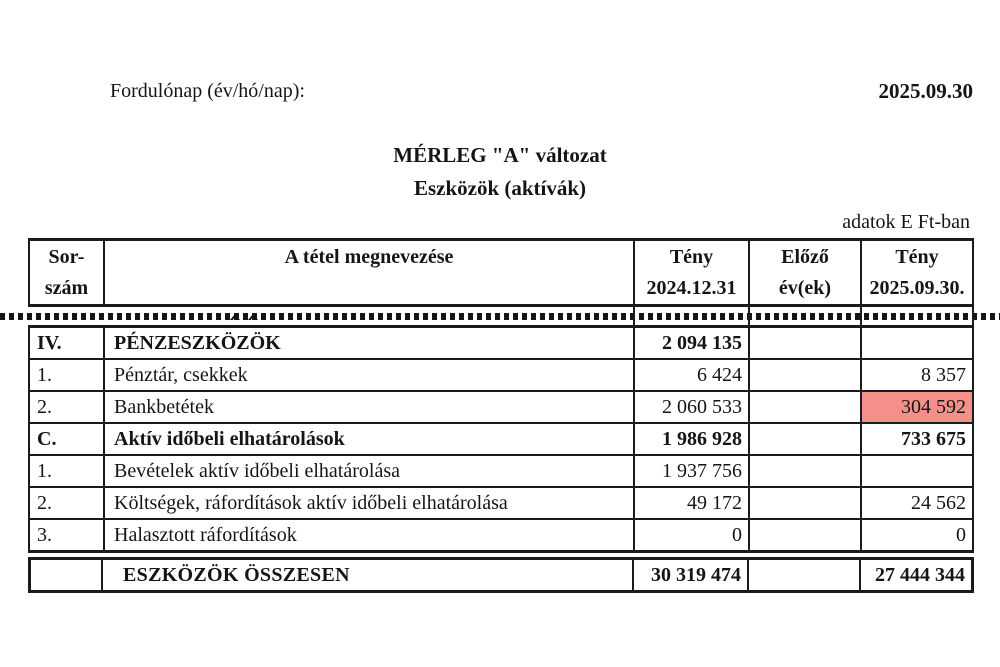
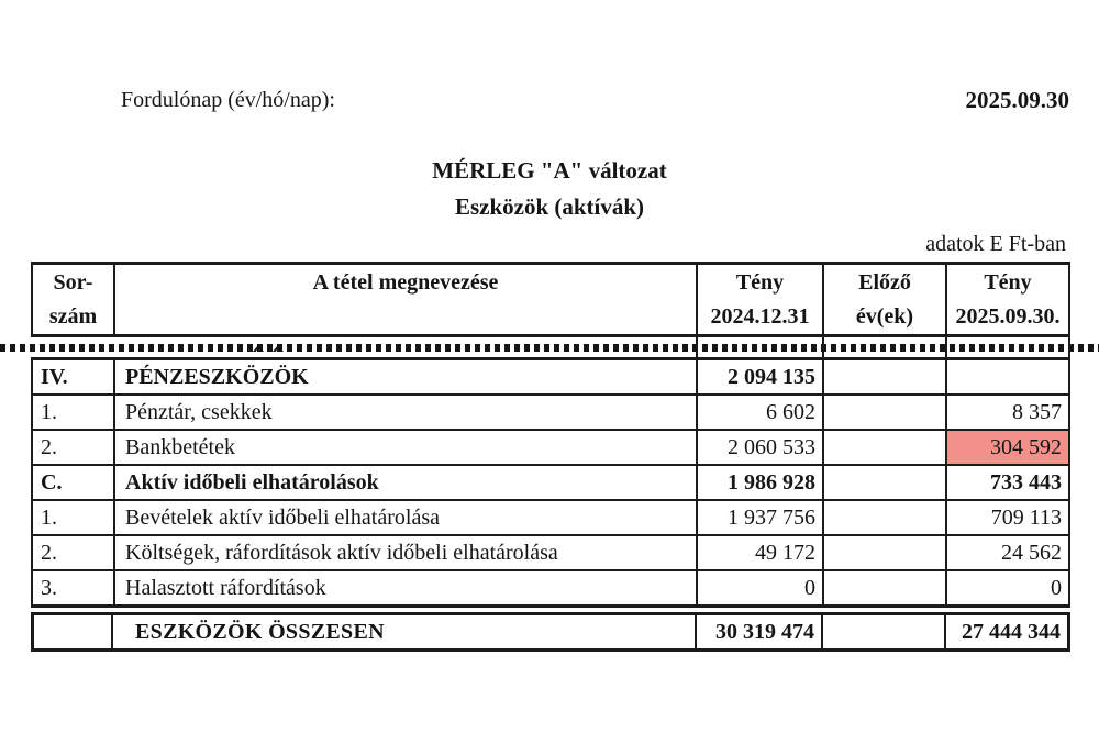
  Fordulónap (év/hó/nap):
  2025.09.30
  MÉRLEG "A" változat
  Eszközök (aktívák)
  adatok E Ft-ban
  Sor-
  szám
  A tétel megnevezése
  Tény
  2024.12.31
  Előző
  év(ek)
  Tény
  2025.09.30.
  IV.
  PÉNZESZKÖZÖK
  2 094 135
  1.
  Pénztár, csekkek
- 6 424
+ 6 602
  8 357
  2.
  Bankbetétek
  2 060 533
  304 592
  C.
  Aktív időbeli elhatárolások
  1 986 928
- 733 675
+ 733 443
  1.
  Bevételek aktív időbeli elhatárolása
  1 937 756
+ 709 113
  2.
  Költségek, ráfordítások aktív időbeli elhatárolása
  49 172
  24 562
  3.
  Halasztott ráfordítások
  0
  0
  ESZKÖZÖK ÖSSZESEN
  30 319 474
  27 444 344
